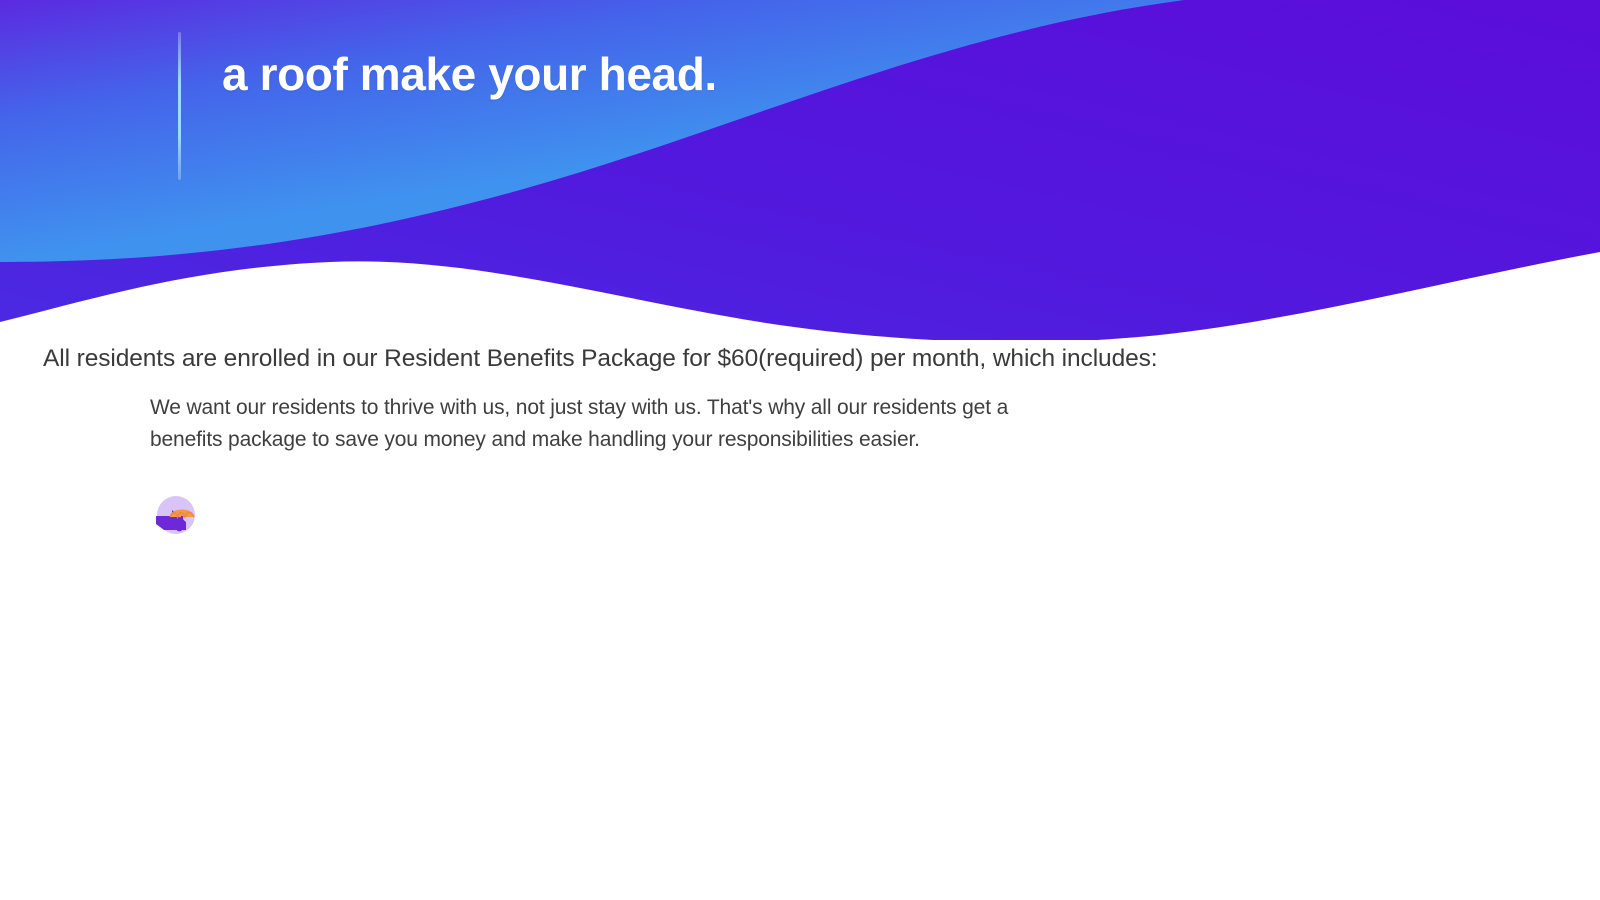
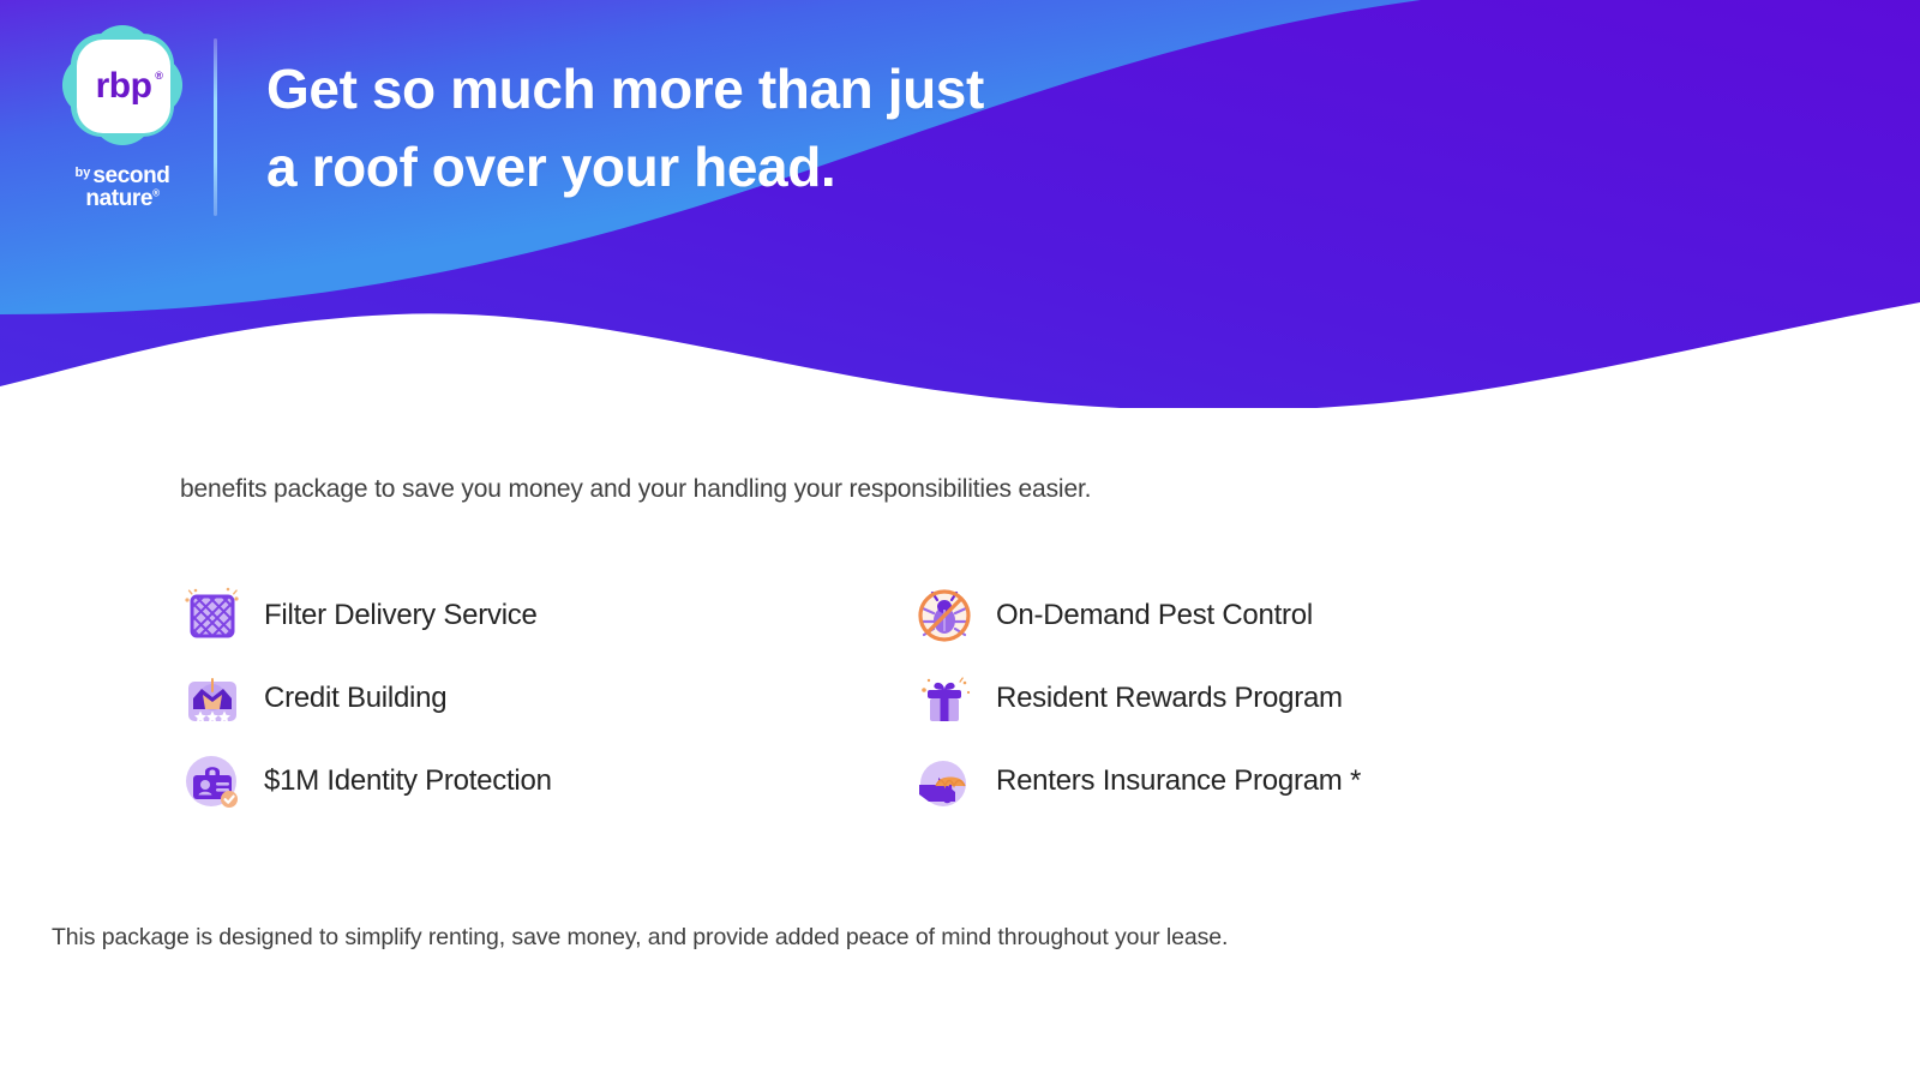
+ rbp
+ ®
+ by second
+ nature®
+ Get so much more than just
- a roof make your head.
+ a roof over your head.
- All residents are enrolled in our Resident Benefits Package for $60(required) per month, which includes:
- We want our residents to thrive with us, not just stay with us. That's why all our residents get a
- benefits package to save you money and make handling your responsibilities easier.
+ benefits package to save you money and your handling your responsibilities easier.
+ Filter Delivery Service
+ On-Demand Pest Control
+ Credit Building
+ Resident Rewards Program
+ $1M Identity Protection
+ Renters Insurance Program *
+ This package is designed to simplify renting, save money, and provide added peace of mind throughout your lease.
